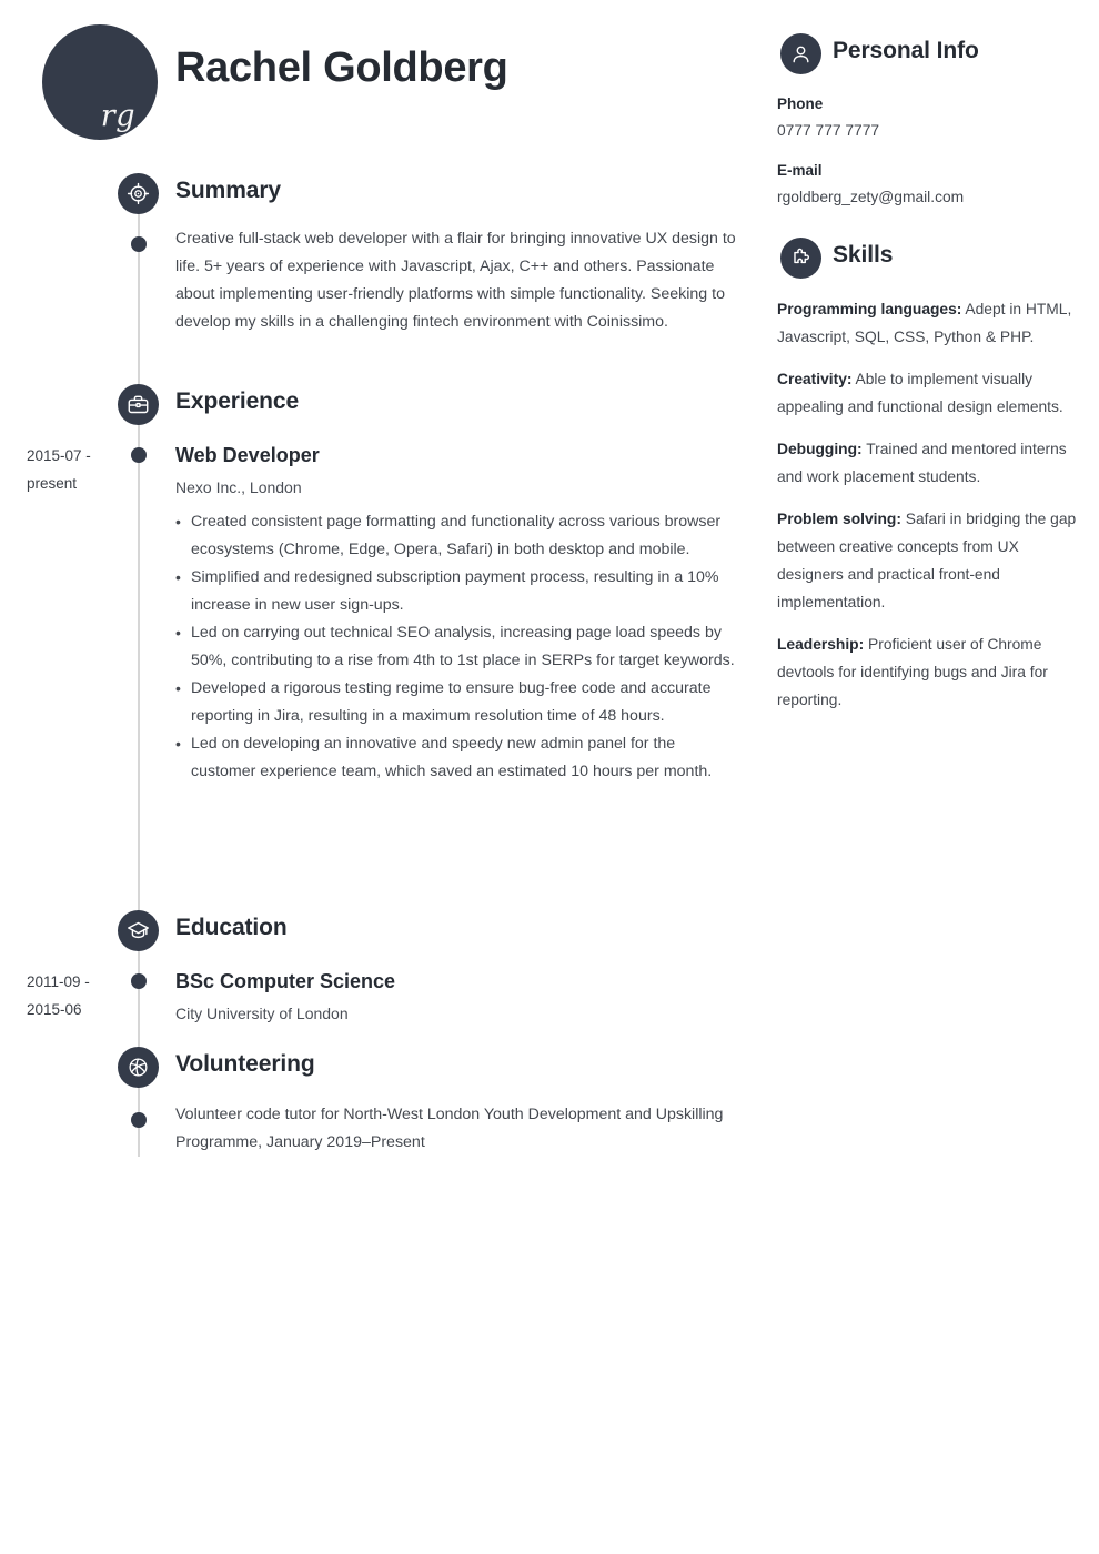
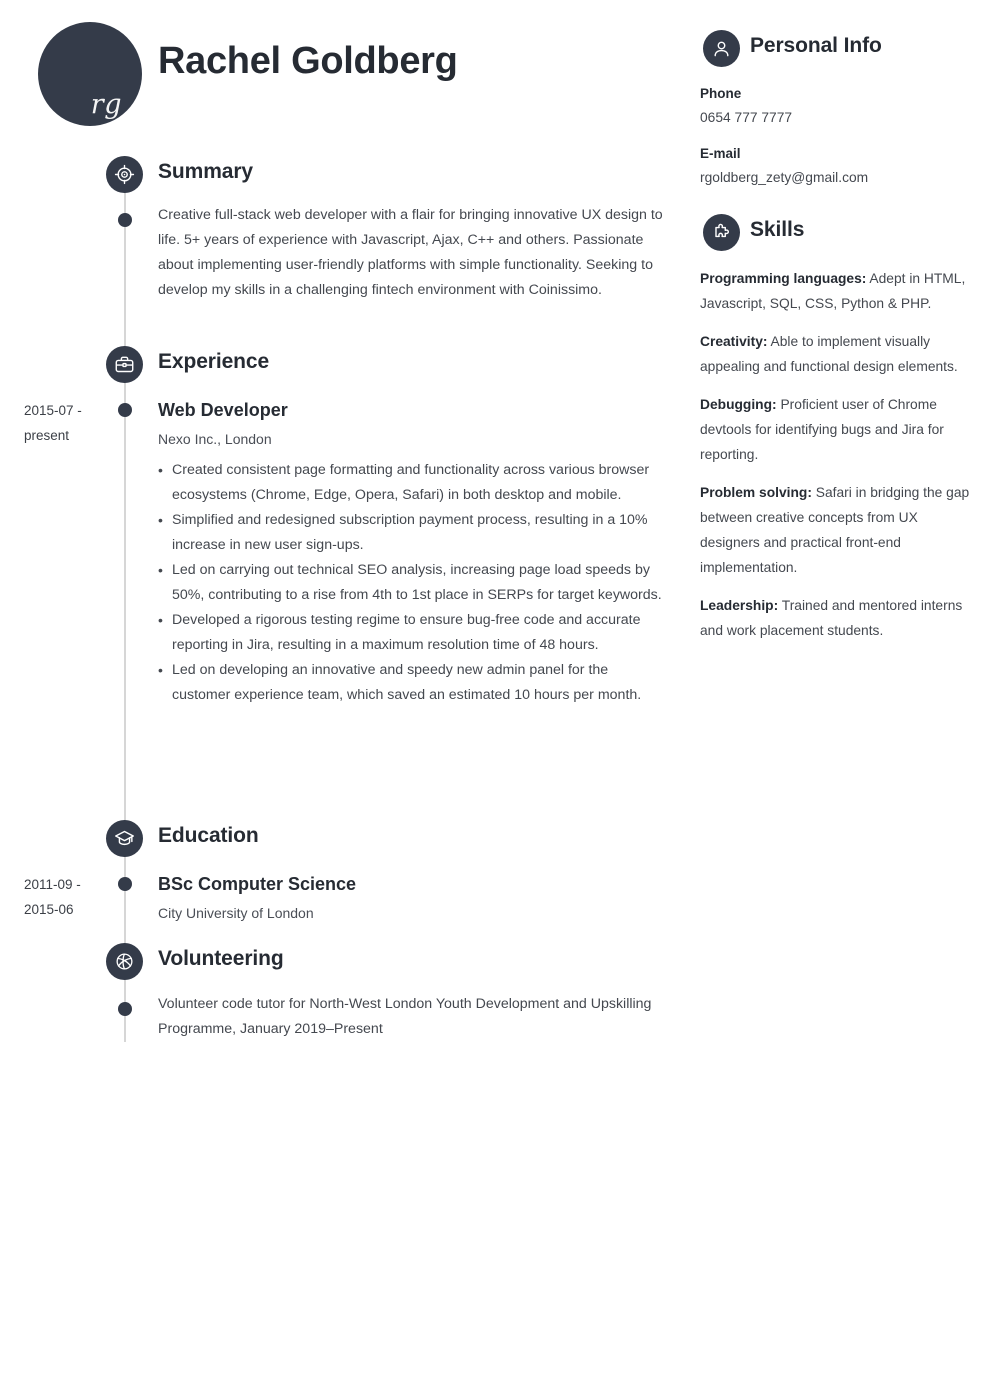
  rg
  Rachel Goldberg
  Summary
  Creative full-stack web developer with a flair for bringing innovative UX design to life. 5+ years of experience with Javascript, Ajax, C++ and others. Passionate about implementing user-friendly platforms with simple functionality. Seeking to develop my skills in a challenging fintech environment with Coinissimo.
  Experience
  2015-07 -
  present
  Web Developer
  Nexo Inc., London
  Created consistent page formatting and functionality across various browser ecosystems (Chrome, Edge, Opera, Safari) in both desktop and mobile.
  Simplified and redesigned subscription payment process, resulting in a 10% increase in new user sign-ups.
  Led on carrying out technical SEO analysis, increasing page load speeds by 50%, contributing to a rise from 4th to 1st place in SERPs for target keywords.
  Developed a rigorous testing regime to ensure bug-free code and accurate reporting in Jira, resulting in a maximum resolution time of 48 hours.
  Led on developing an innovative and speedy new admin panel for the customer experience team, which saved an estimated 10 hours per month.
  Education
  2011-09 -
  2015-06
  BSc Computer Science
  City University of London
  Volunteering
  Volunteer code tutor for North-West London Youth Development and Upskilling Programme, January 2019–Present
  Personal Info
  Phone
- 0777 777 7777
+ 0654 777 7777
  E-mail
  rgoldberg_zety@gmail.com
  Skills
  Programming languages: Adept in HTML, Javascript, SQL, CSS, Python & PHP.
  Creativity: Able to implement visually appealing and functional design elements.
- Debugging: Trained and mentored interns and work placement students.
+ Debugging: Proficient user of Chrome devtools for identifying bugs and Jira for reporting.
  Problem solving: Safari in bridging the gap between creative concepts from UX designers and practical front-end implementation.
- Leadership: Proficient user of Chrome devtools for identifying bugs and Jira for reporting.
+ Leadership: Trained and mentored interns and work placement students.
